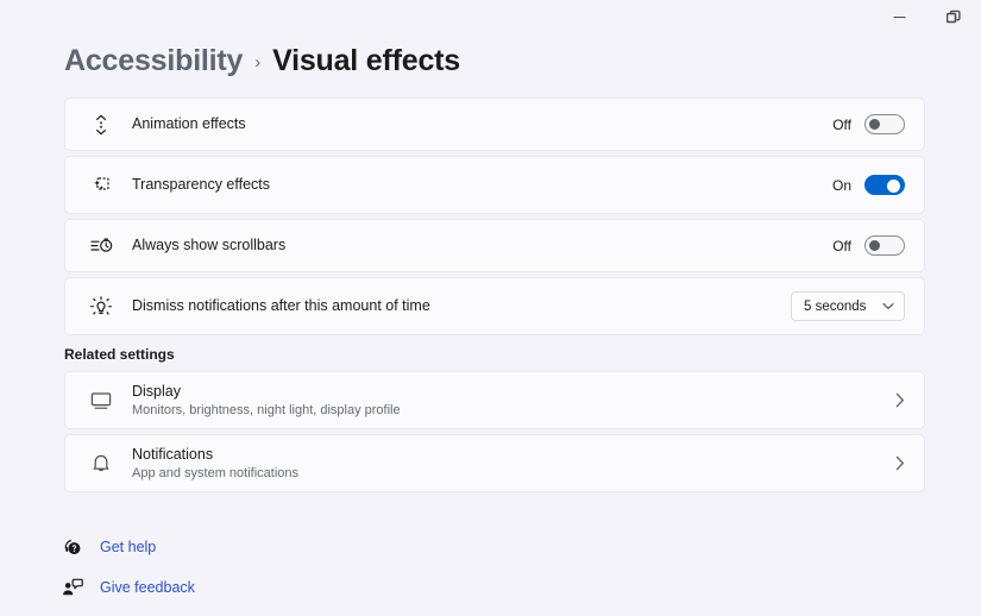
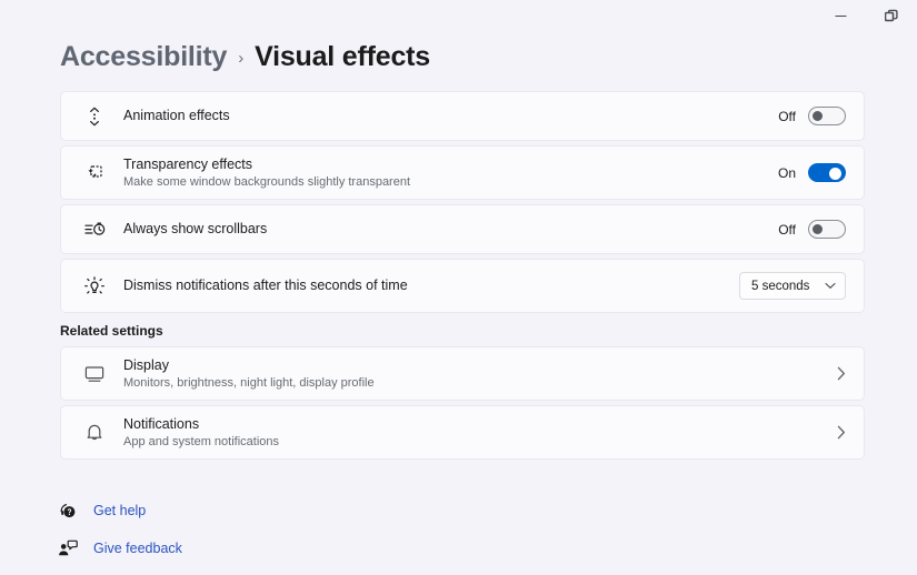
  Accessibility
  ›
  Visual effects
  Animation effects
  Off
  Transparency effects
+ Make some window backgrounds slightly transparent
  On
  Always show scrollbars
  Off
- Dismiss notifications after this amount of time
+ Dismiss notifications after this seconds of time
  5 seconds
  Related settings
  Display
  Monitors, brightness, night light, display profile
  Notifications
  App and system notifications
  Get help
  Give feedback
